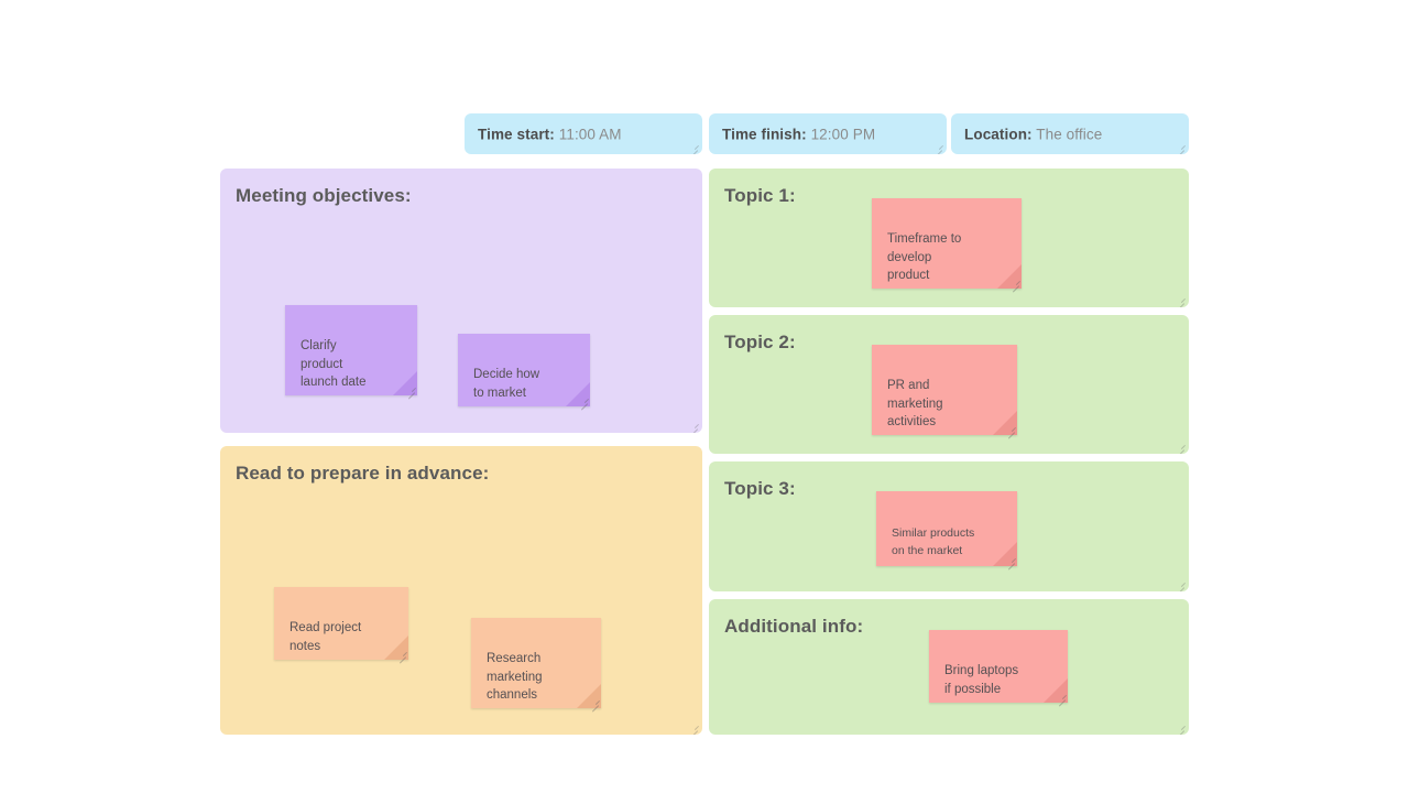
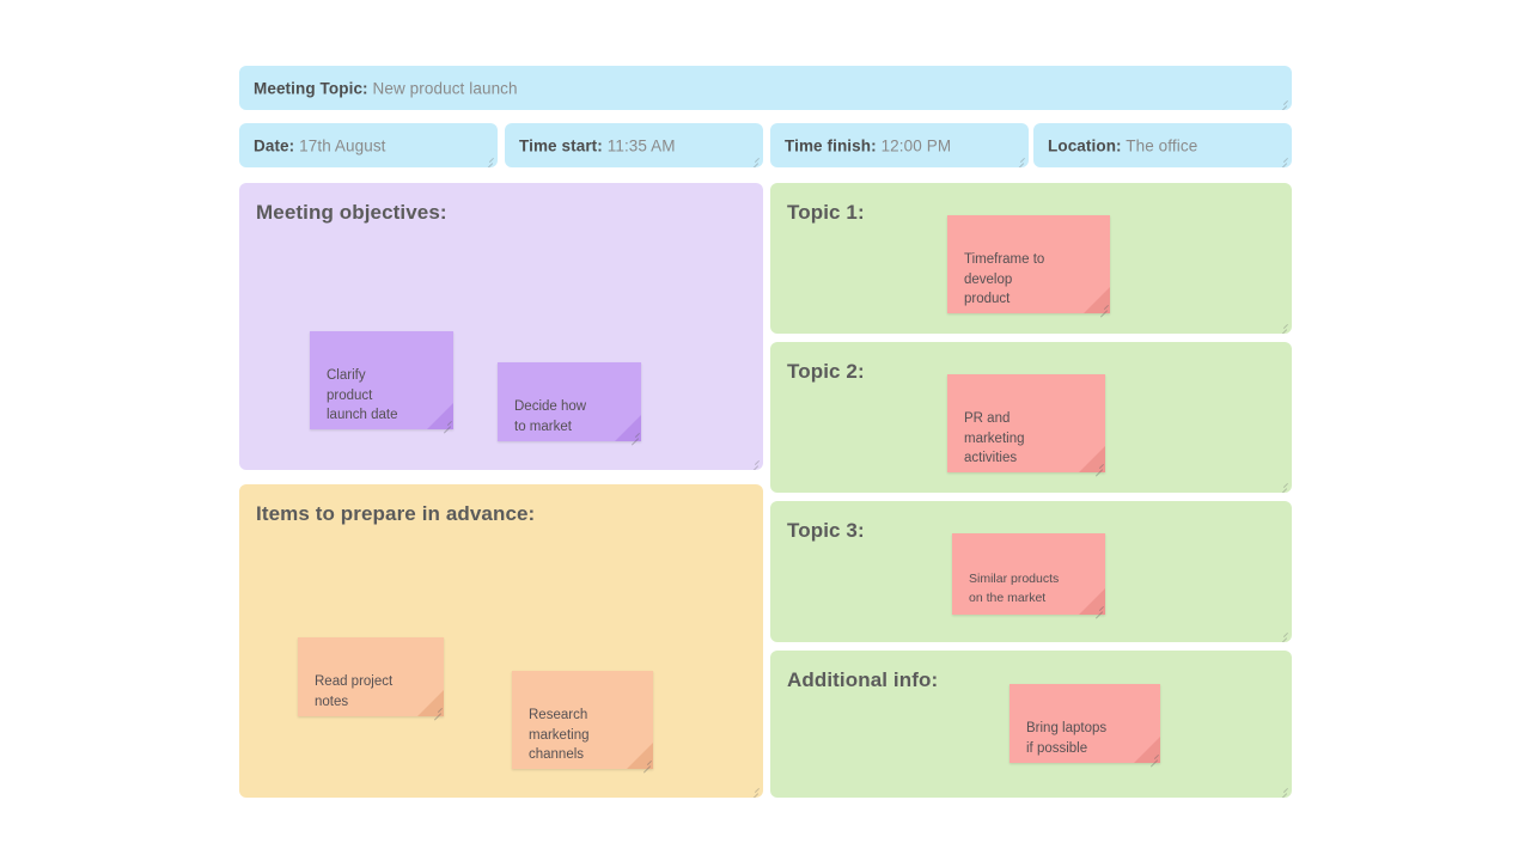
+ Meeting Topic: New product launch
+ Date: 17th August
- Time start: 11:00 AM
+ Time start: 11:35 AM
  Time finish: 12:00 PM
  Location: The office
  Meeting objectives:
  Clarify
  product
  launch date
  Decide how
  to market
- Read to prepare in advance:
+ Items to prepare in advance:
  Read project
  notes
  Research
  marketing
  channels
  Topic 1:
  Timeframe to
  develop
  product
  Topic 2:
  PR and
  marketing
  activities
  Topic 3:
  Similar products
  on the market
  Additional info:
  Bring laptops
  if possible
